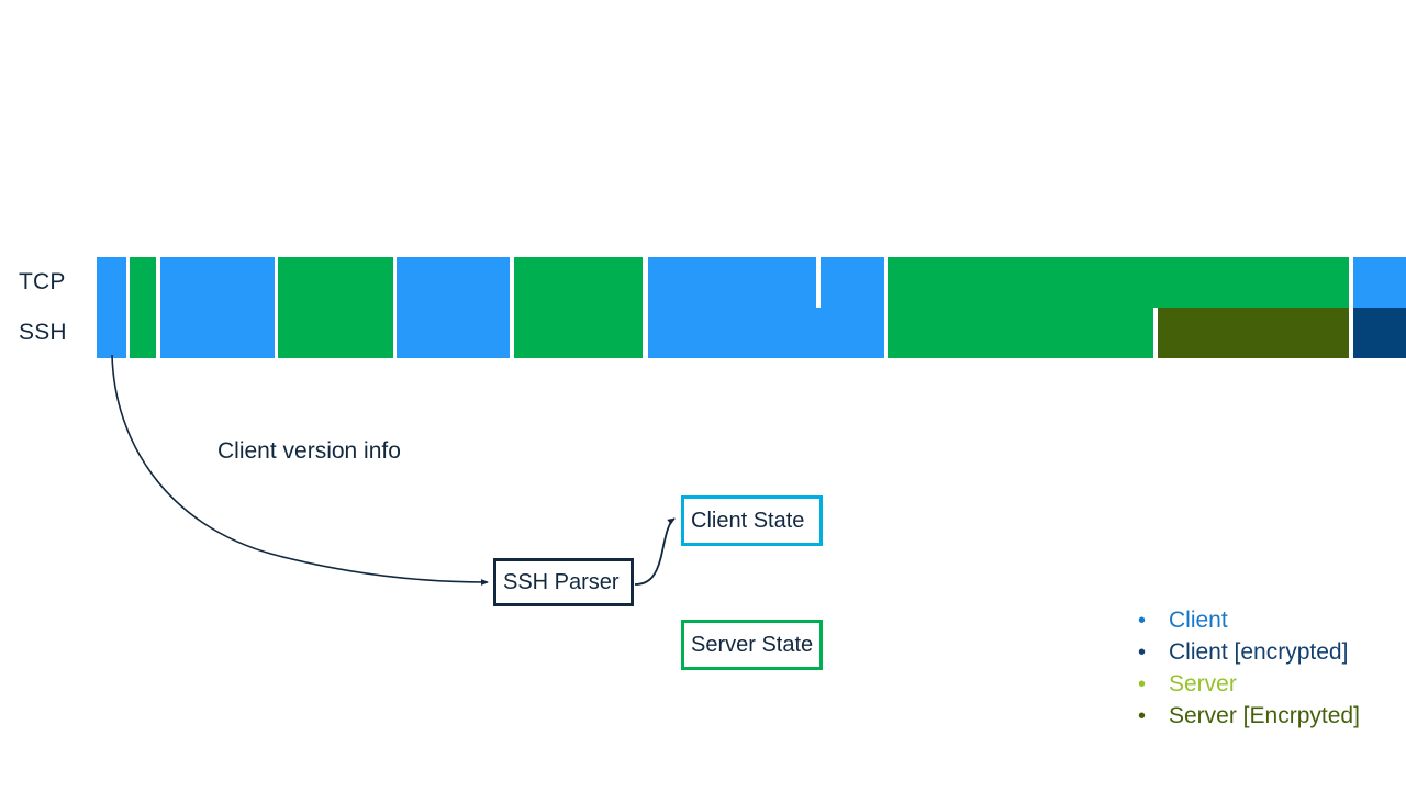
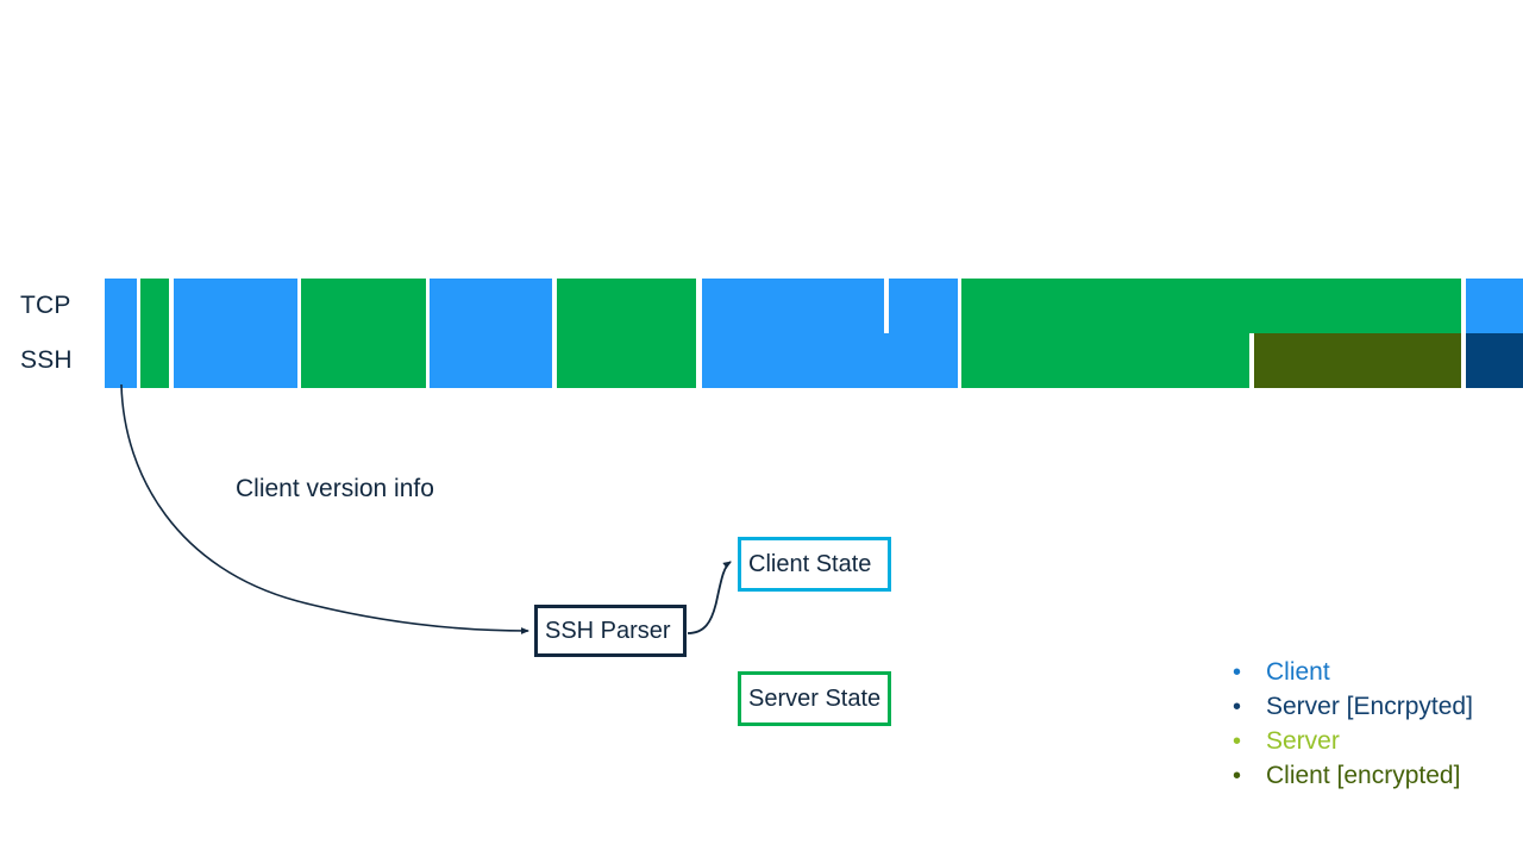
  TCP
  SSH
  Client version info
  SSH Parser
  Client State
  Server State
  •
  Client
  •
- Client [encrypted]
+ Server [Encrpyted]
  •
  Server
  •
- Server [Encrpyted]
+ Client [encrypted]
